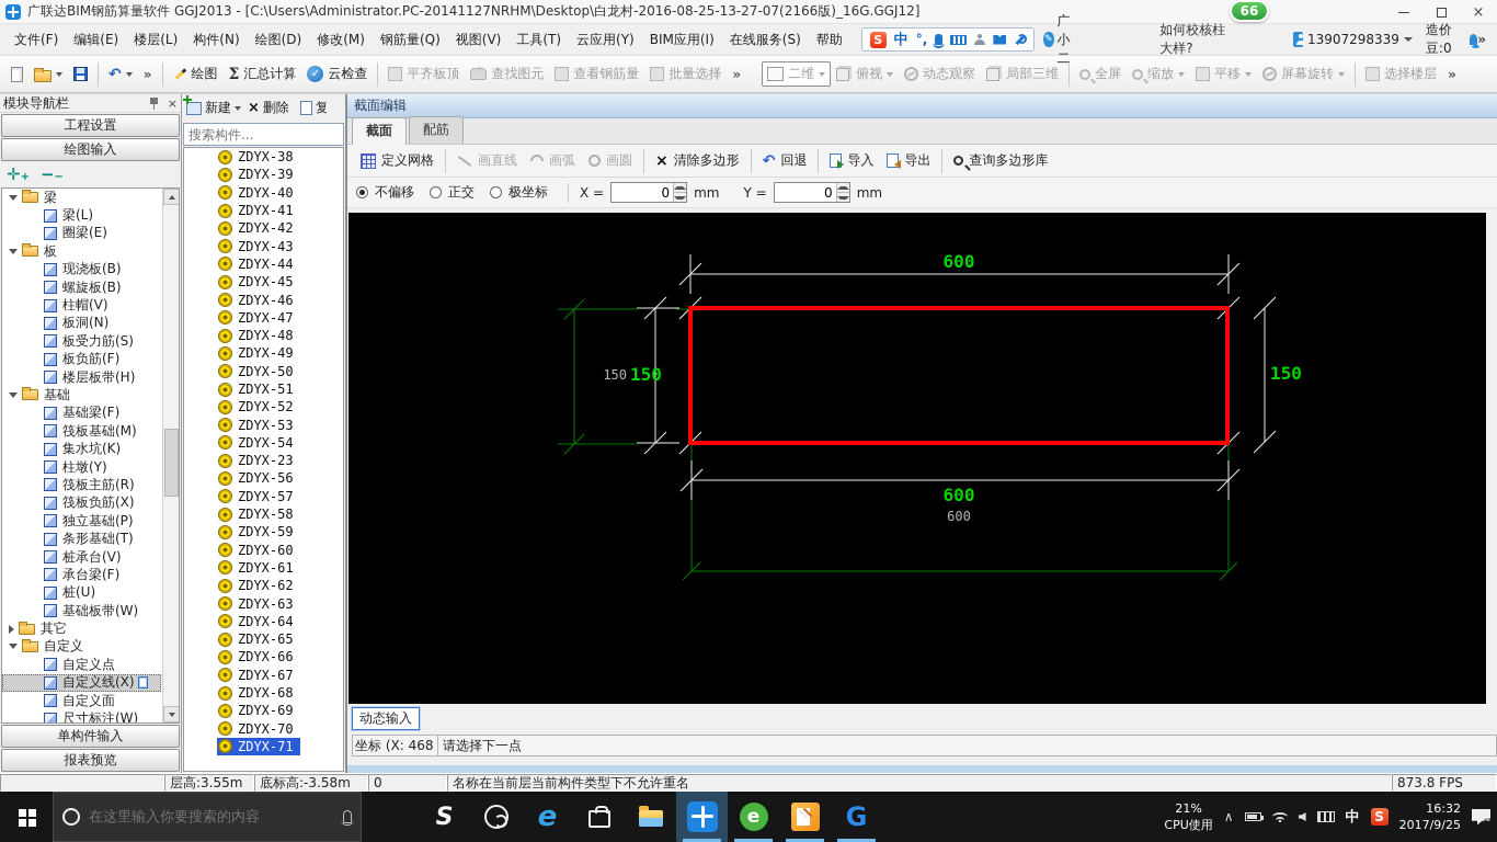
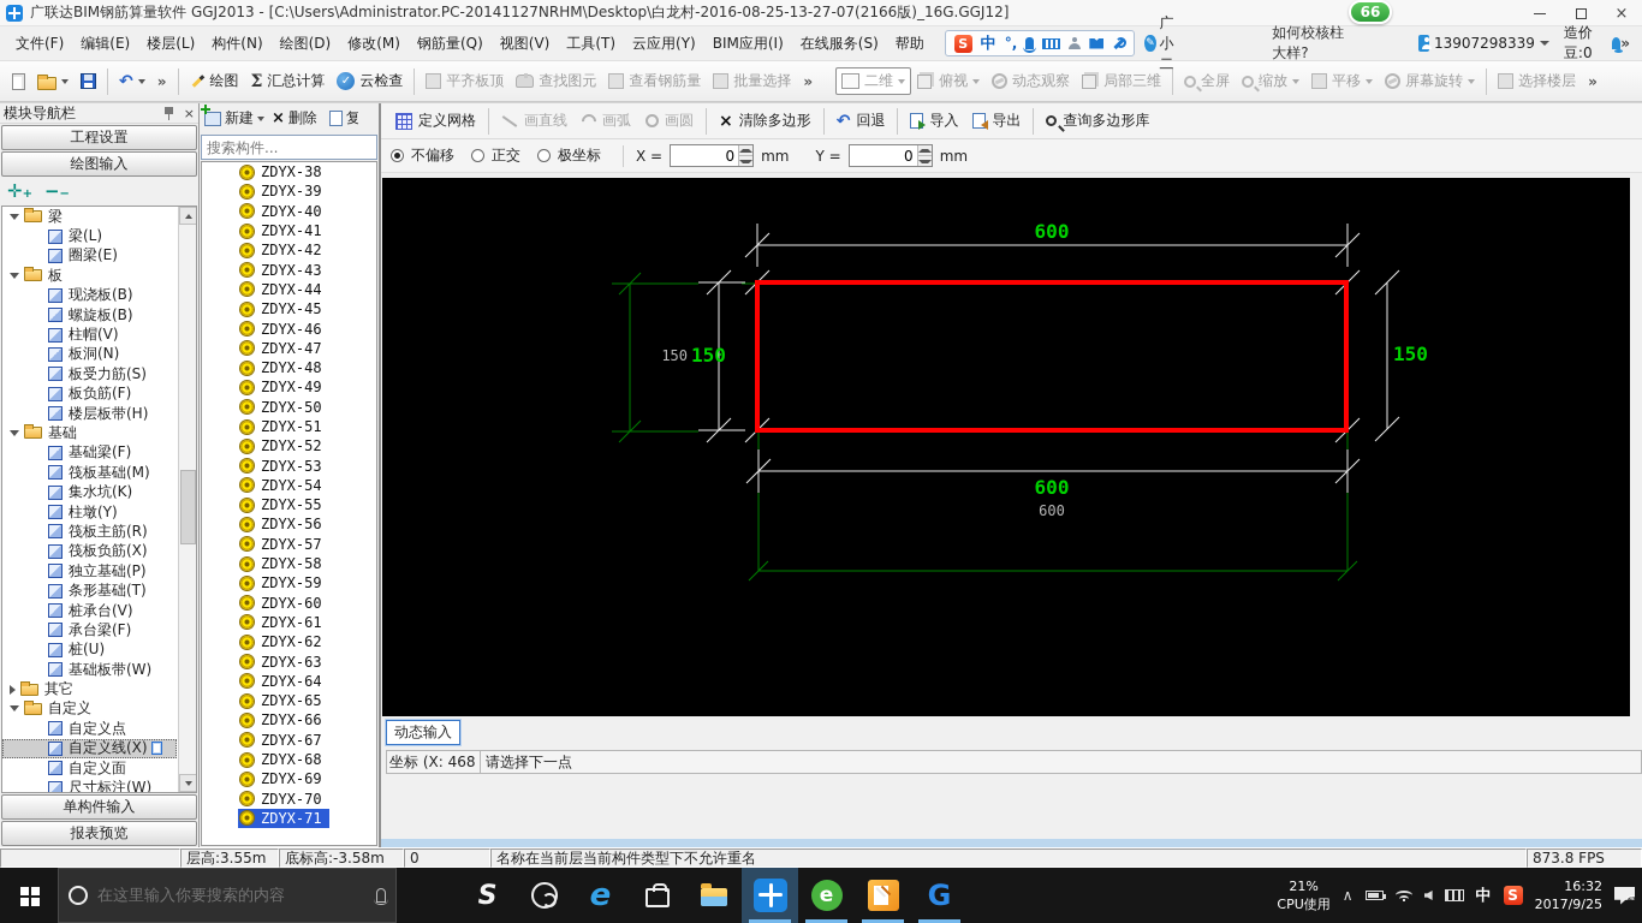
  广联达BIM钢筋算量软件 GGJ2013 - [C:\Users\Administrator.PC-20141127NRHM\Desktop\白龙村-2016-08-25-13-27-07(2166版)_16G.GGJ12]
  ×
  66
  文件(F)
  编辑(E)
  楼层(L)
  构件(N)
  绘图(D)
  修改(M)
  钢筋量(Q)
  视图(V)
  工具(T)
  云应用(Y)
  BIM应用(I)
  在线服务(S)
  帮助
  S
  中
  °,
  ✎
  广小二
  如何校核柱大样?
  13907298339
  造价豆:0
  »
  ↶
  »
  绘图
  Σ
  汇总计算
  云检查
  平齐板顶
  查找图元
  查看钢筋量
  批量选择
  »
  二维
  俯视
  动态观察
  局部三维
  全屏
  缩放
  平移
  屏幕旋转
  选择楼层
  »
  模块导航栏
  ×
  工程设置
  绘图输入
  ✛+
  −−
  梁
  梁(L)
  圈梁(E)
  板
  现浇板(B)
  螺旋板(B)
  柱帽(V)
  板洞(N)
  板受力筋(S)
  板负筋(F)
  楼层板带(H)
  基础
  基础梁(F)
  筏板基础(M)
  集水坑(K)
  柱墩(Y)
  筏板主筋(R)
  筏板负筋(X)
  独立基础(P)
  条形基础(T)
  桩承台(V)
  承台梁(F)
  桩(U)
  基础板带(W)
  其它
  自定义
  自定义点
  自定义线(X)
  自定义面
  尺寸标注(W)
  单构件输入
  报表预览
  新建
  ×
  删除
  搜索构件...
  ZDYX-38
  ZDYX-39
  ZDYX-40
  ZDYX-41
  ZDYX-42
  ZDYX-43
  ZDYX-44
  ZDYX-45
  ZDYX-46
  ZDYX-47
  ZDYX-48
  ZDYX-49
  ZDYX-50
  ZDYX-51
  ZDYX-52
  ZDYX-53
  ZDYX-54
- ZDYX-23
+ ZDYX-55
  ZDYX-56
  ZDYX-57
  ZDYX-58
  ZDYX-59
  ZDYX-60
  ZDYX-61
  ZDYX-62
  ZDYX-63
  ZDYX-64
  ZDYX-65
  ZDYX-66
  ZDYX-67
  ZDYX-68
  ZDYX-69
  ZDYX-70
  ZDYX-71
- 截面编辑
- 截面
- 配筋
  定义网格
  画直线
  画弧
  画圆
  ×
  清除多边形
  ↶
  回退
  导入
  导出
  查询多边形库
  不偏移
  正交
  极坐标
  X =
  0
  mm
  Y =
  0
  mm
  600
  150
  150
  150
  600
  600
  动态输入
  请选择下一点
  层高:3.55m
  底标高:-3.58m
  0
  名称在当前层当前构件类型下不允许重名
  873.8 FPS
  在这里输入你要搜索的内容
  S
  e
  e
  G
  21%
  CPU使用
  ∧
  中
  S
  16:32
  2017/9/25
